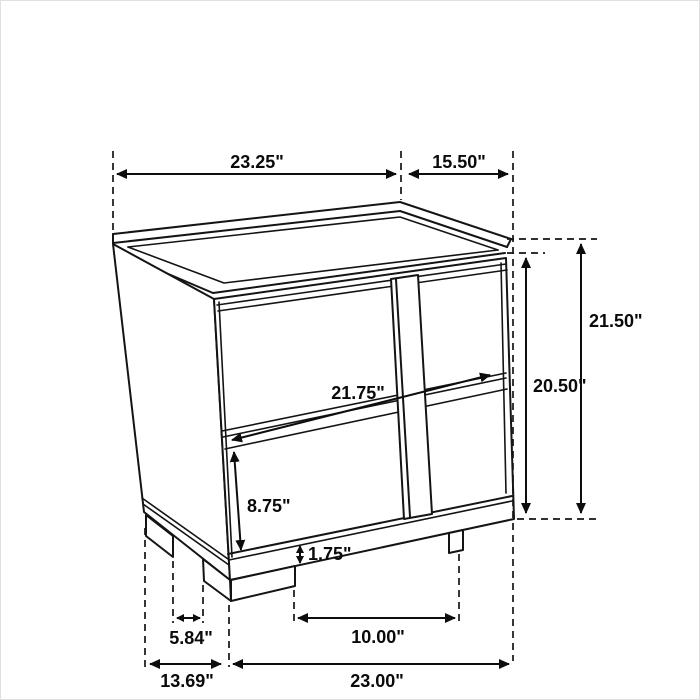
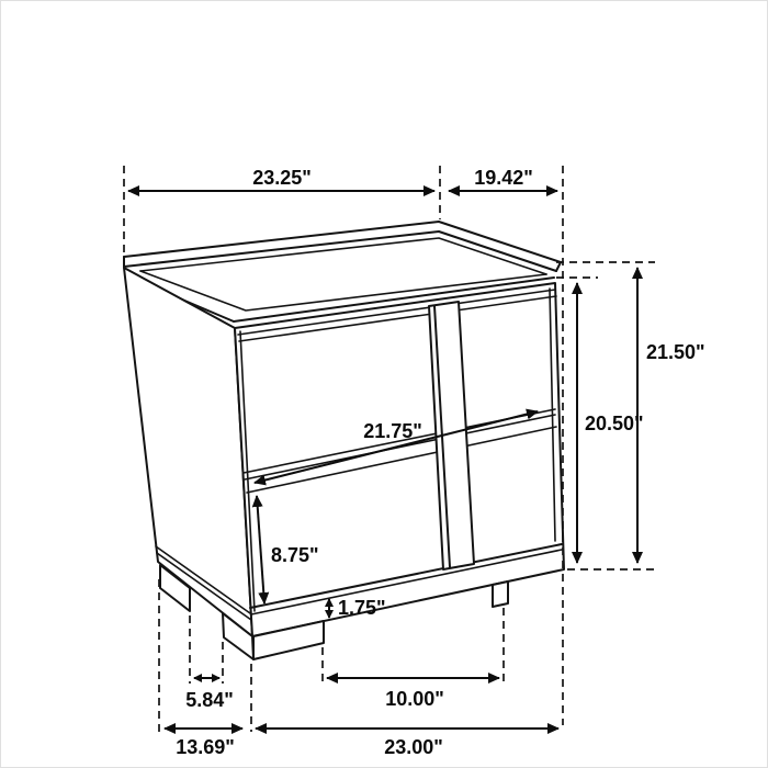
  23.25"
- 15.50"
+ 19.42"
  21.50"
  20.50"
  21.75"
  8.75"
  1.75"
  5.84"
  10.00"
  13.69"
  23.00"
